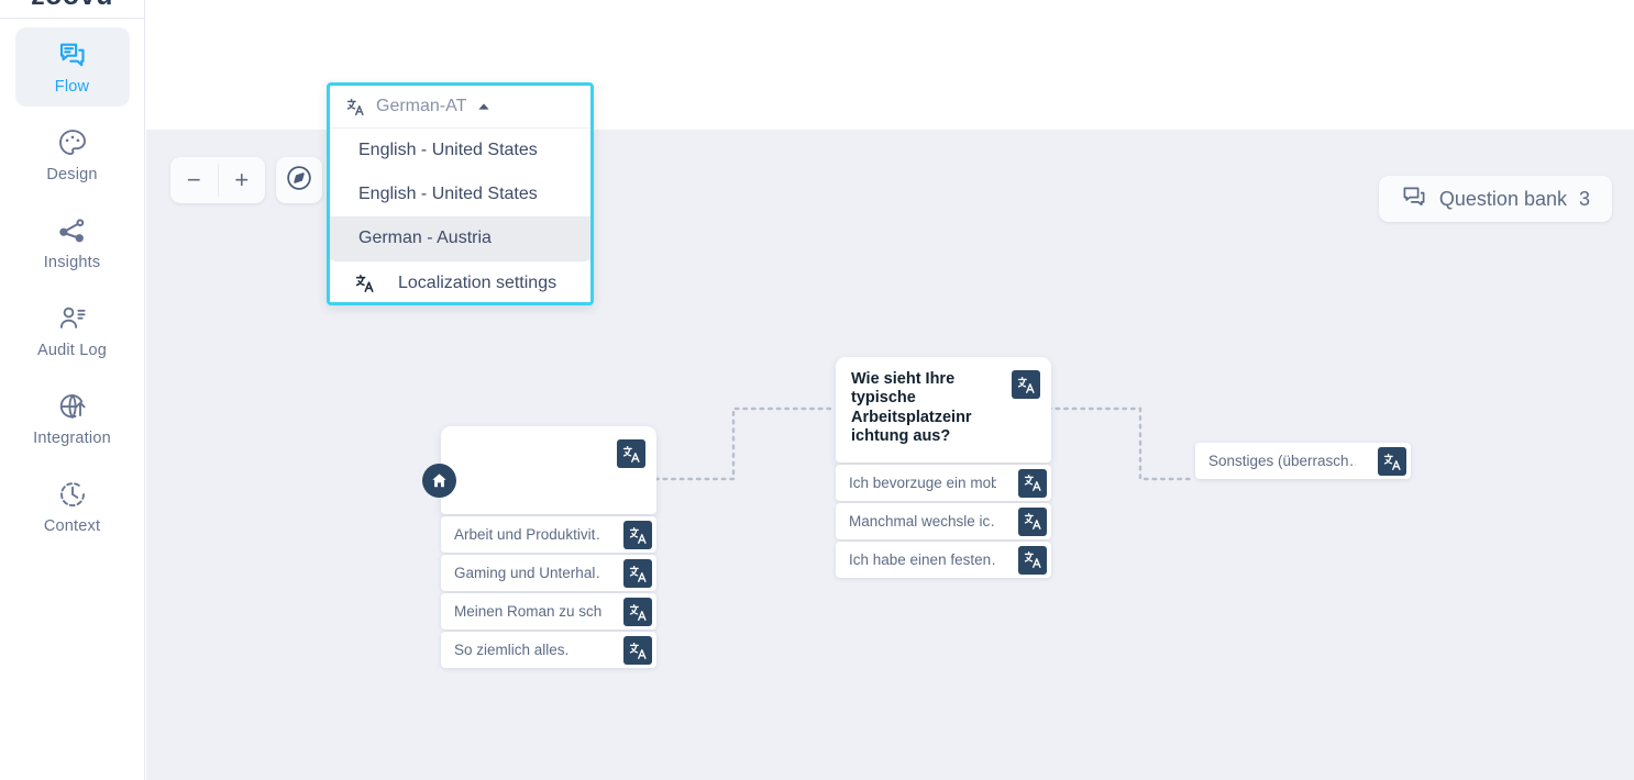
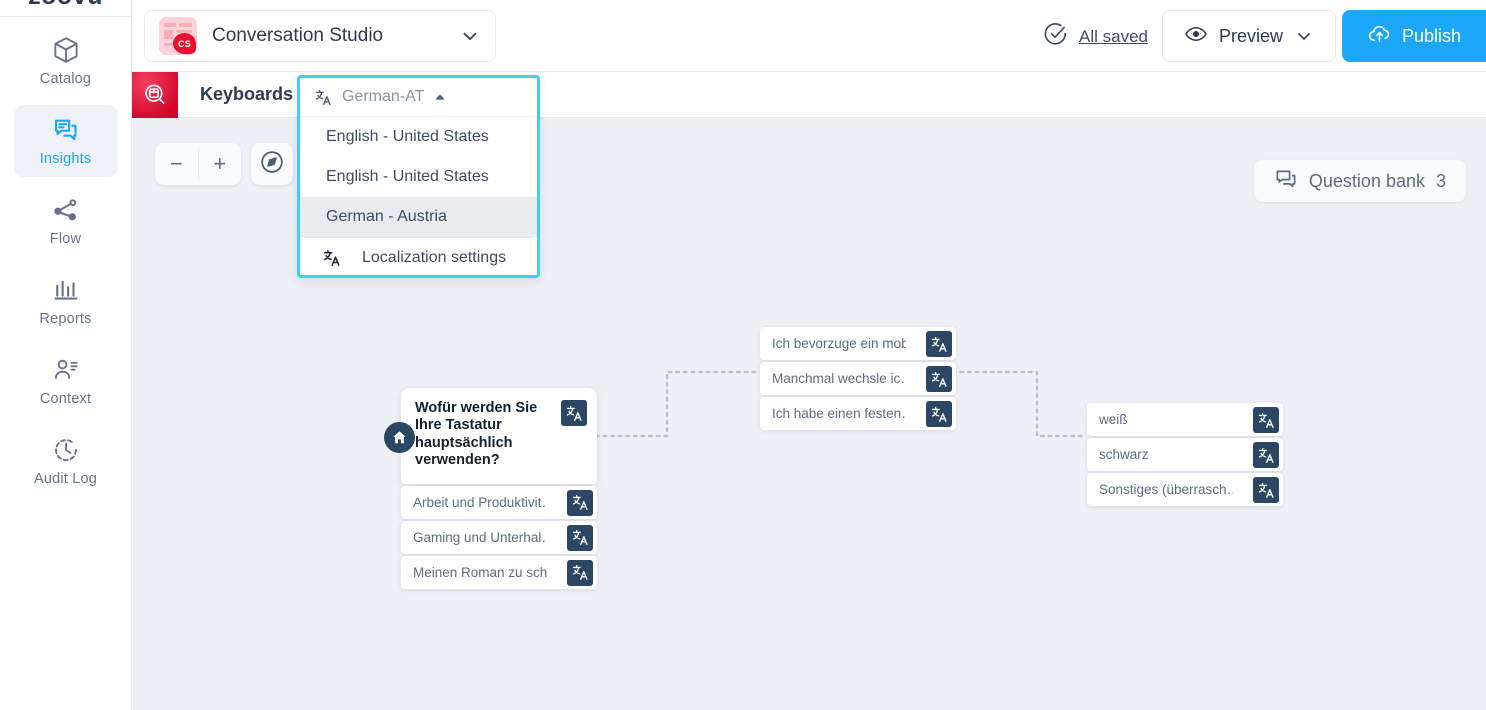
+ Catalog
- Flow
+ Insights
- Design
- Insights
+ Flow
+ Reports
- Audit Log
+ Context
- Integration
- Context
+ Audit Log
+ CS
+ Conversation Studio
+ All saved
+ Preview
+ Publish
+ Keyboards
+ Wofür werden Sie Ihre Tastatur hauptsächlich verwenden?
  Arbeit und Produktivit
  Gaming und Unterhal
  Meinen Roman zu sch
- So ziemlich alles.
- Wie sieht Ihre typische Arbeitsplatzeinr ichtung aus?
  Ich bevorzuge ein mob
  Manchmal wechsle ic
  Ich habe einen festen
+ weiß
+ schwarz
  Sonstiges (überrasch
  −
  +
  Question bank
  3
  German-AT
  English - United States
  English - United States
  German - Austria
  Localization settings
